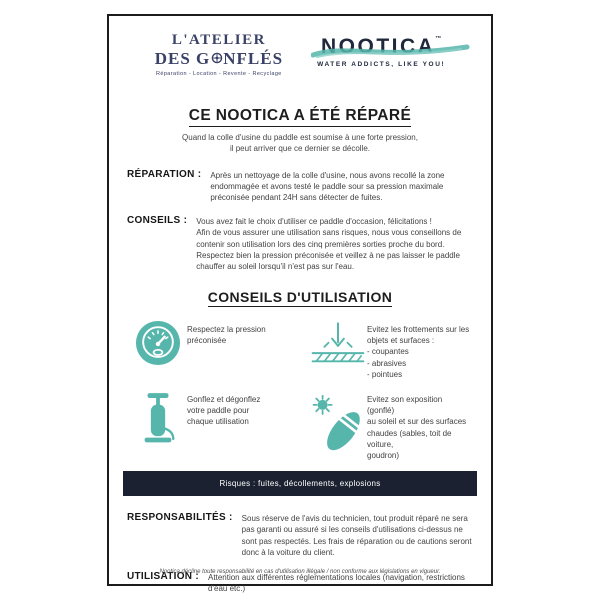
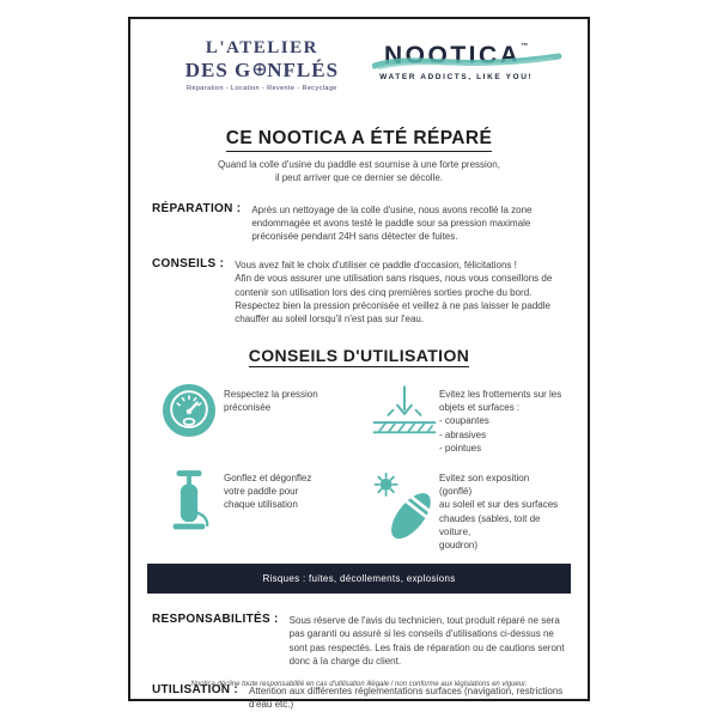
  L'ATELIER
  DES G
  NFLÉS
  NOOTICA
  CE NOOTICA A ÉTÉ RÉPARÉ
  Quand la colle d'usine du paddle est soumise à une forte pression,
  il peut arriver que ce dernier se décolle.
  RÉPARATION :
  Après un nettoyage de la colle d'usine, nous avons recollé la zone endommagée et avons testé le paddle sour sa pression maximale préconisée pendant 24H sans détecter de fuites.
  CONSEILS :
  Vous avez fait le choix d'utiliser ce paddle d'occasion, félicitations !
  Afin de vous assurer une utilisation sans risques, nous vous conseillons de contenir son utilisation lors des cinq premières sorties proche du bord. Respectez bien la pression préconisée et veillez à ne pas laisser le paddle chauffer au soleil lorsqu'il n'est pas sur l'eau.
  CONSEILS D'UTILISATION
  Respectez la pression
  préconisée
  Evitez les frottements sur les
  objets et surfaces :
  - coupantes
  - abrasives
  - pointues
  Gonflez et dégonflez
  votre paddle pour
  chaque utilisation
  Evitez son exposition (gonflé)
  au soleil et sur des surfaces
  chaudes (sables, toit de voiture,
  goudron)
  Risques : fuites, décollements, explosions
  RESPONSABILITÉS :
- Sous réserve de l'avis du technicien, tout produit réparé ne sera pas garanti ou assuré si les conseils d'utilisations ci-dessus ne sont pas respectés. Les frais de réparation ou de cautions seront donc à la voiture du client.
+ Sous réserve de l'avis du technicien, tout produit réparé ne sera pas garanti ou assuré si les conseils d'utilisations ci-dessus ne sont pas respectés. Les frais de réparation ou de cautions seront donc à la charge du client.
  UTILISATION :
- Attention aux différentes réglementations locales (navigation, restrictions d'eau etc.)
+ Attention aux différentes réglementations surfaces (navigation, restrictions d'eau etc.)
